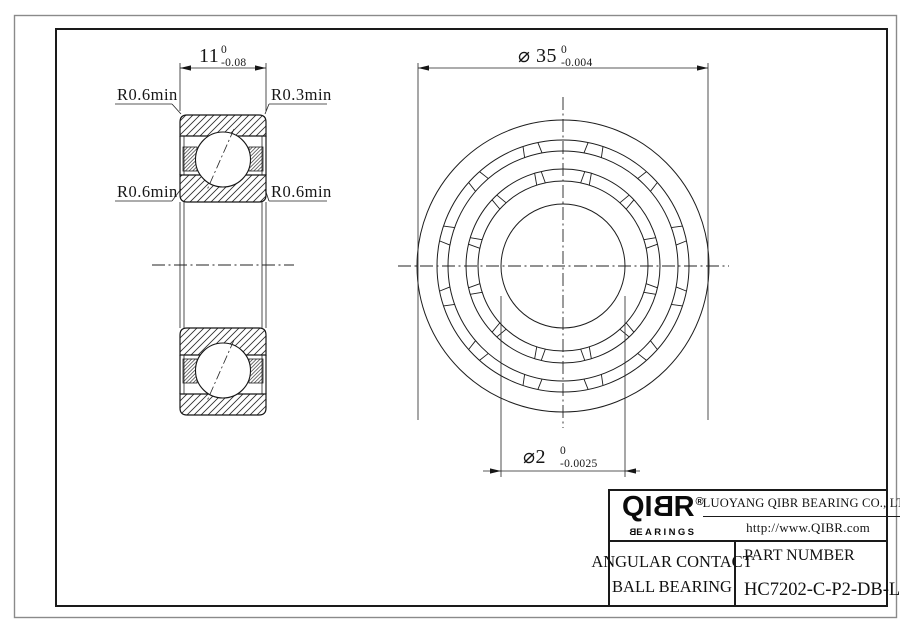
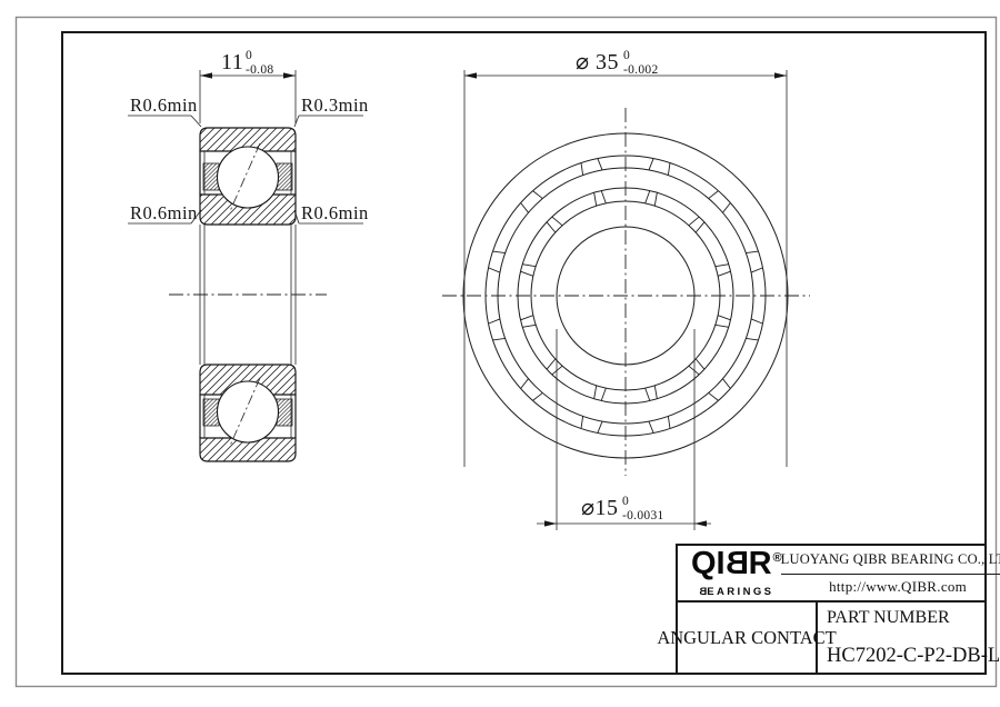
  11
  0
  -0.08
  R0.6min
  R0.3min
  R0.6min
  R0.6min
  ⌀ 35
  0
- -0.004
+ -0.002
- ⌀2
+ ⌀15
  0
- -0.0025
+ -0.0031
  LUOYANG QIBR BEARING CO., L
  http://www.QIBR.com
  ANGULAR CONTACT
- BALL BEARING
  PART NUMBER
  HC7202-C-P2-DB-L
